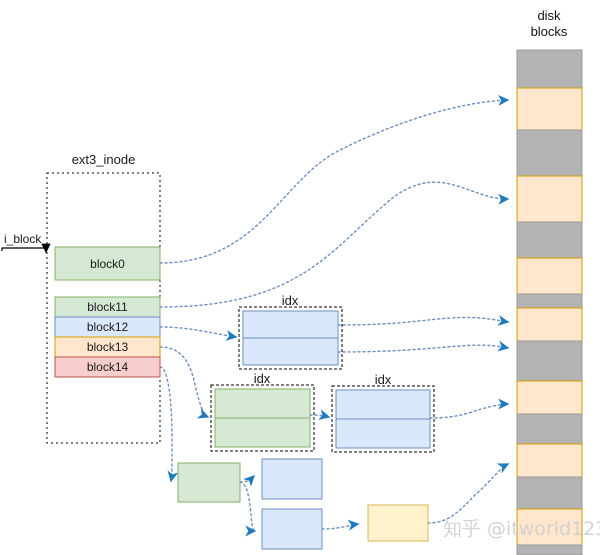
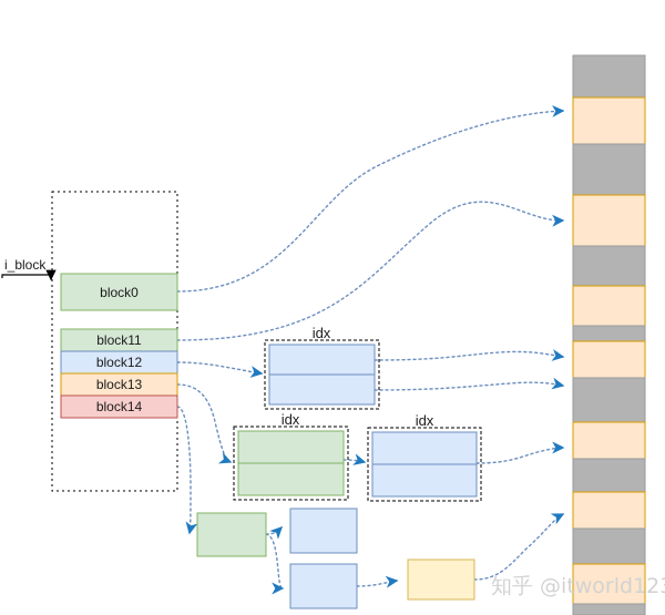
- disk
- blocks
- ext3_inode
  i_block
  block0
  block11
  block12
  block13
  block14
  idx
  idx
  idx
  知乎 @itworld12
